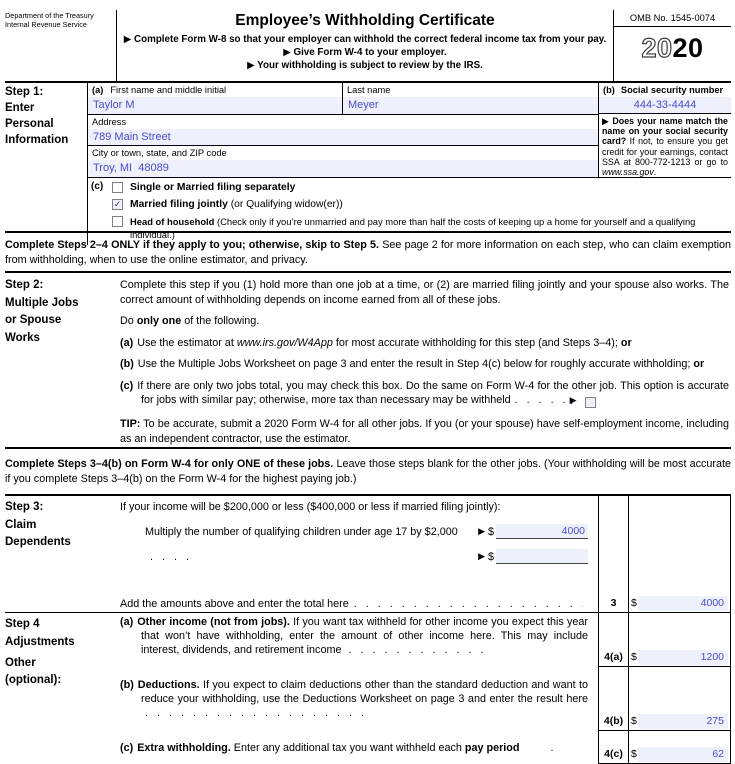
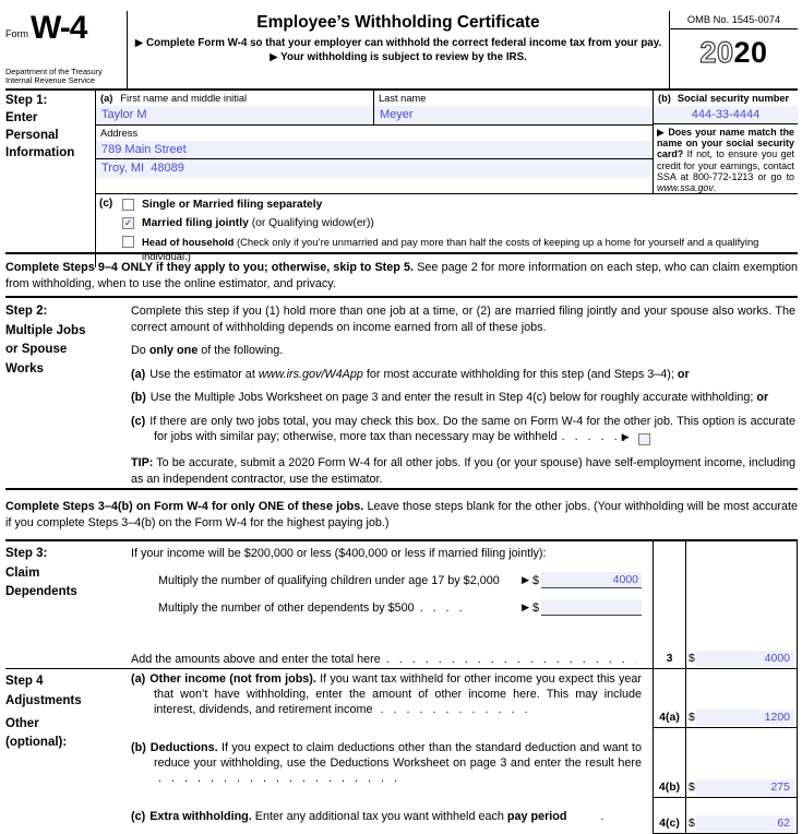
+ Form
+ W-4
  Department of the Treasury
  Internal Revenue Service
  Employee’s Withholding Certificate
- ▶ Complete Form W-8 so that your employer can withhold the correct federal income tax from your pay.
+ ▶ Complete Form W-4 so that your employer can withhold the correct federal income tax from your pay.
- ▶ Give Form W-4 to your employer.
  ▶ Your withholding is subject to review by the IRS.
  OMB No. 1545-0074
  2020
  Step 1:
  Enter
  Personal
  Information
  (a) First name and middle initial
  Taylor M
  Last name
  Meyer
  Address
  789 Main Street
- City or town, state, and ZIP code
  Troy, MI 48089
  (b) Social security number
  444-33-4444
  ▶ Does your name match the name on your social security card? If not, to ensure you get credit for your earnings, contact SSA at 800-772-1213 or go to www.ssa.gov.
  (c)
  Single or Married filing separately
  ✓
  Married filing jointly (or Qualifying widow(er))
  Head of household (Check only if you’re unmarried and pay more than half the costs of keeping up a home for yourself and a qualifying individual.)
- Complete Steps 2–4 ONLY if they apply to you; otherwise, skip to Step 5. See page 2 for more information on each step, who can claim exemption from withholding, when to use the online estimator, and privacy.
+ Complete Steps 9–4 ONLY if they apply to you; otherwise, skip to Step 5. See page 2 for more information on each step, who can claim exemption from withholding, when to use the online estimator, and privacy.
  Step 2:
  Multiple Jobs
  or Spouse
  Works
  Complete this step if you (1) hold more than one job at a time, or (2) are married filing jointly and your spouse also works. The correct amount of withholding depends on income earned from all of these jobs.
  Do only one of the following.
  (a) Use the estimator at www.irs.gov/W4App for most accurate withholding for this step (and Steps 3–4); or
  (b) Use the Multiple Jobs Worksheet on page 3 and enter the result in Step 4(c) below for roughly accurate withholding; or
  (c) If there are only two jobs total, you may check this box. Do the same on Form W-4 for the other job. This option is accurate for jobs with similar pay; otherwise, more tax than necessary may be withheld . . . . . ▶
  ✓
  TIP: To be accurate, submit a 2020 Form W-4 for all other jobs. If you (or your spouse) have self-employment income, including as an independent contractor, use the estimator.
  Complete Steps 3–4(b) on Form W-4 for only ONE of these jobs. Leave those steps blank for the other jobs. (Your withholding will be most accurate if you complete Steps 3–4(b) on the Form W-4 for the highest paying job.)
  Step 3:
  Claim
  Dependents
  If your income will be $200,000 or less ($400,000 or less if married filing jointly):
  Multiply the number of qualifying children under age 17 by $2,000
  ▶
  $
  4000
+ Multiply the number of other dependents by $500
  . . . .
  ▶
  $
  Add the amounts above and enter the total here
  . . . . . . . . . . . . . . . . . . .
  3
  $
  4000
  Step 4
  Adjustments
  Other
  (optional):
  (a) Other income (not from jobs). If you want tax withheld for other income you expect this year that won’t have withholding, enter the amount of other income here. This may include interest, dividends, and retirement income . . . . . . . . . . . .
  4(a)
  $
  1200
  (b) Deductions. If you expect to claim deductions other than the standard deduction and want to reduce your withholding, use the Deductions Worksheet on page 3 and enter the result here . . . . . . . . . . . . . . . . . . .
  4(b)
  $
  275
  (c) Extra withholding. Enter any additional tax you want withheld each pay period .
  4(c)
  $
  62
